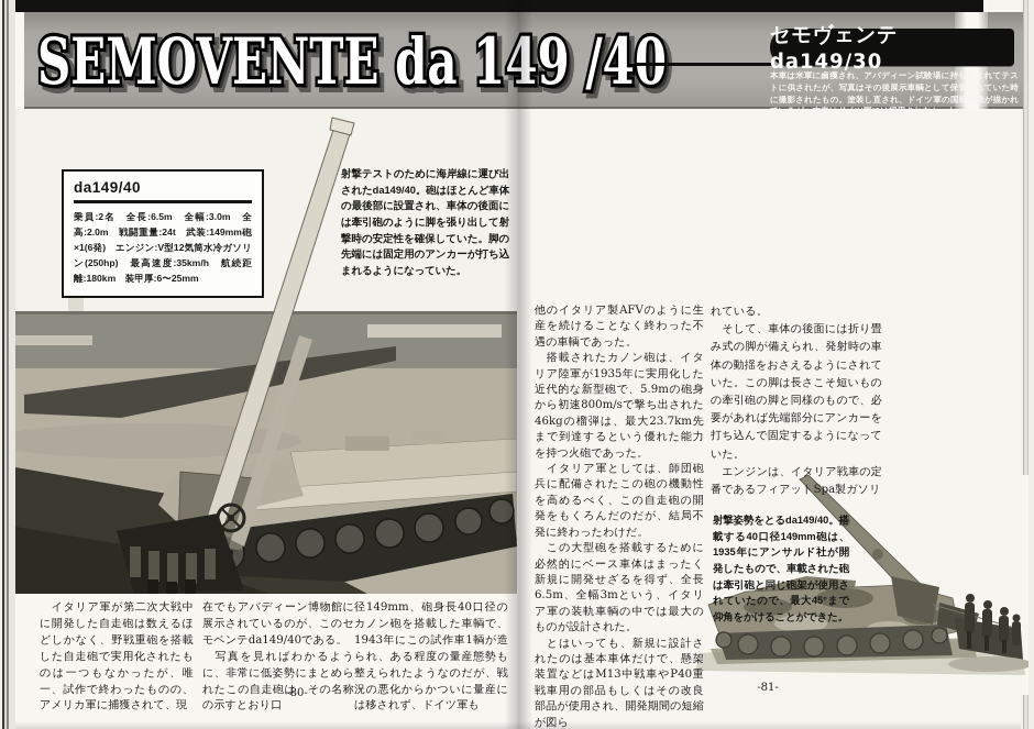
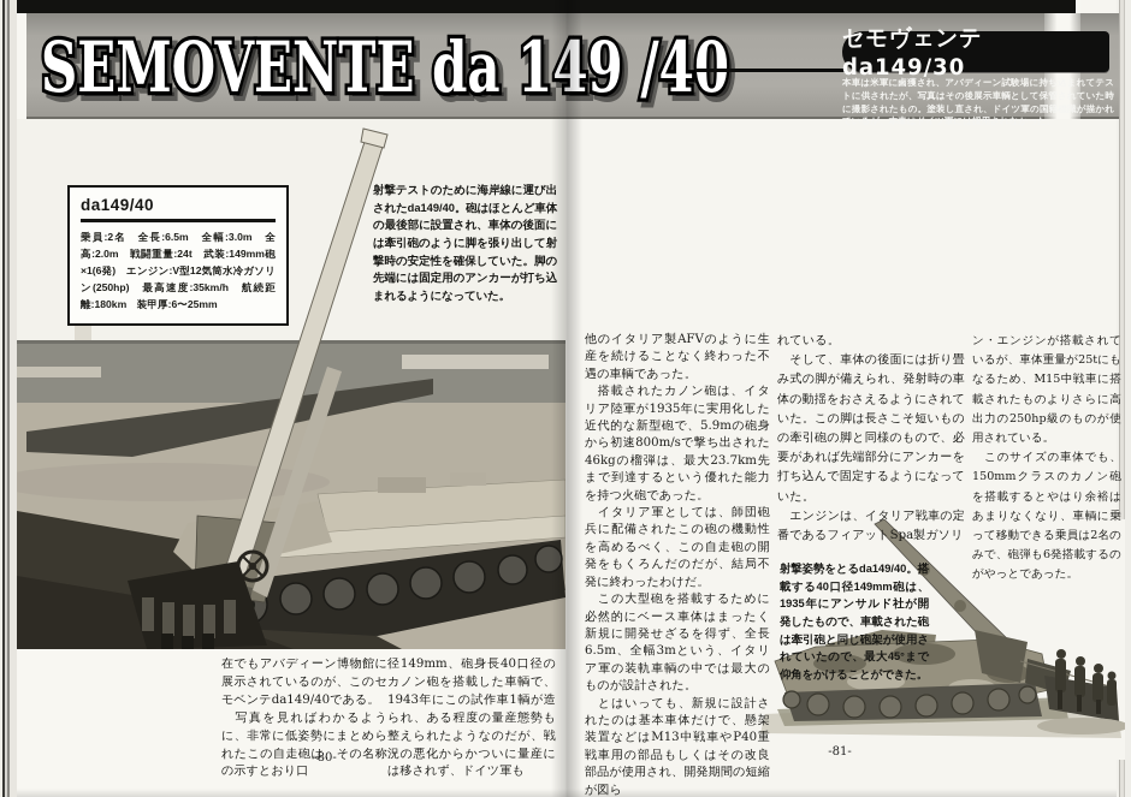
  SEMOVENTE da 19 /40
  セモヴェンテ da149/30
  本車は米軍に鹵獲され、アバディーン試験場に持ち込まれてテストに供されたが、写真はその後展示車輌として保管されていた時に撮影されたもの。塗装し直され、ドイツ軍の国籍標識が描かれているが、本車はドイツ軍には採用されなかった。
  da149/40
  乗員:2名 全長:6.5m 全幅:3.0m 全高:2.0m 戦闘重量:24t 武装:149mm砲×1(6発) エンジン:V型12気筒水冷ガソリン(250hp) 最高速度:35km/h 航続距離:180km 装甲厚:6〜25mm
  射撃テストのために海岸線に運びされたda149/40。砲はほとんど車の最後部に設置され、車体の後面は牽引砲のように脚を張り出して撃時の安定性を確保していた。脚先端には固定用のアンカーが打ちまれるようになっていた。
- イタリア軍が第二次大戦中に開発した自走砲は数えるほどしかなく、野戦重砲を搭載した自走砲で実用化されたものは一つもなかったが、唯一、試作で終わったものの、アメリカ軍に捕獲されて、現
  在でもアバディーン博物館に展示されているのが、このセモベンテda149/40である。
  写真を見ればわかるように、非常に低姿勢にまとめられたこの自走砲は、その名称の示すとおり口
  径149mm、砲身長40口径のカノン砲を搭載した車輌で、1943年にこの試作車1輌が造られ、ある程度の量産態勢も整えられたようなのだが、戦況の悪化からかついに量産には移されず、ドイツ軍も
  -80-
  他のイタリア製AFVのように生産を続けることなく終わった不遇の車輌であった。
  搭載されたカノン砲は、イタリア陸軍が1935年に実用化した近代的な新型砲で、5.9mの砲身から初速800m/sで撃ち出された46kgの榴弾は、最大23.7km先まで到達するという優れた能力を持つ火砲であった。
  イタリア軍としては、師団砲兵に配備されたこの砲の機動性を高めるべく、この自走砲の開発をもくろんだのだが、結局不発に終わったわけだ。
  この大型砲を搭載するために必然的にベース車体はまったく新規に開発せざるを得ず、全長6.5m、全幅3mという、イタリア軍の装軌車輌の中では最大のものが設計された。
  とはいっても、新規に設計されたのは基本車体だけで、懸架装置などはM13中戦車やP40重戦車用の部品もしくはその改良部品が使用され、開発期間の短縮が図ら
  れている。
  そして、車体の後面には折り畳み式の脚が備えられ、発射時の車体の動揺をおさえるようにされていた。この脚は長さこそ短いものの牽引砲の脚と同様のもので、必要があれば先端部分にアンカーを打ち込んで固定するようになっていた。
  エンジンは、イタリア戦車の定番であるフィアットSpa製ガソリ
+ ン・エンジンが搭載されているが、車体重量が25tにもなるため、M15中戦車に搭載されたものよりさらに高出力の250hp級のものが使用されている。
+ このサイズの車体でも、150mmクラスのカノン砲を搭載するとやはり余裕はあまりなくなり、車輌に乗って移動できる乗員は2名のみで、砲弾も6発搭載するのがやっとであった。
  射撃姿勢をとるda149/40。搭載する40口径149mm砲は、1935年にアンサルド社が開発したもので、車載された砲は牽引砲と同じ砲架が使用されていたので、最大45°まで仰角をかけることができた。
  -81-
